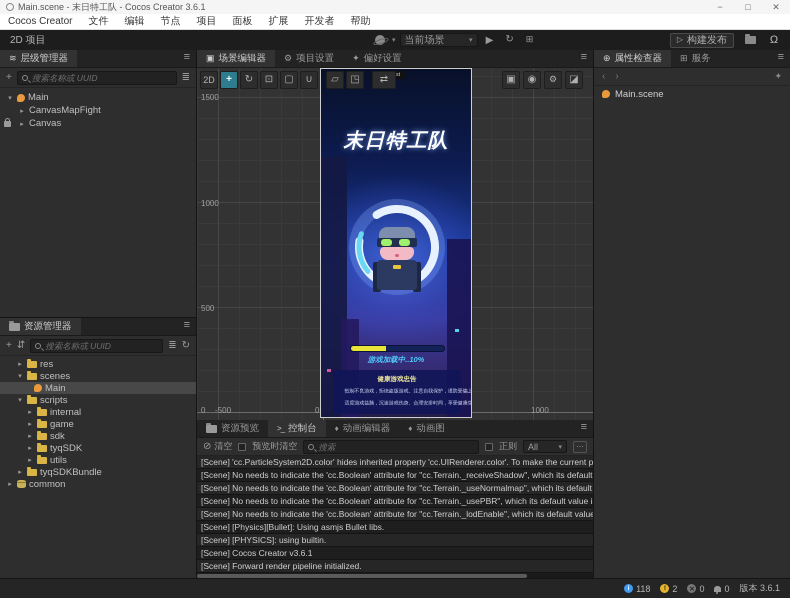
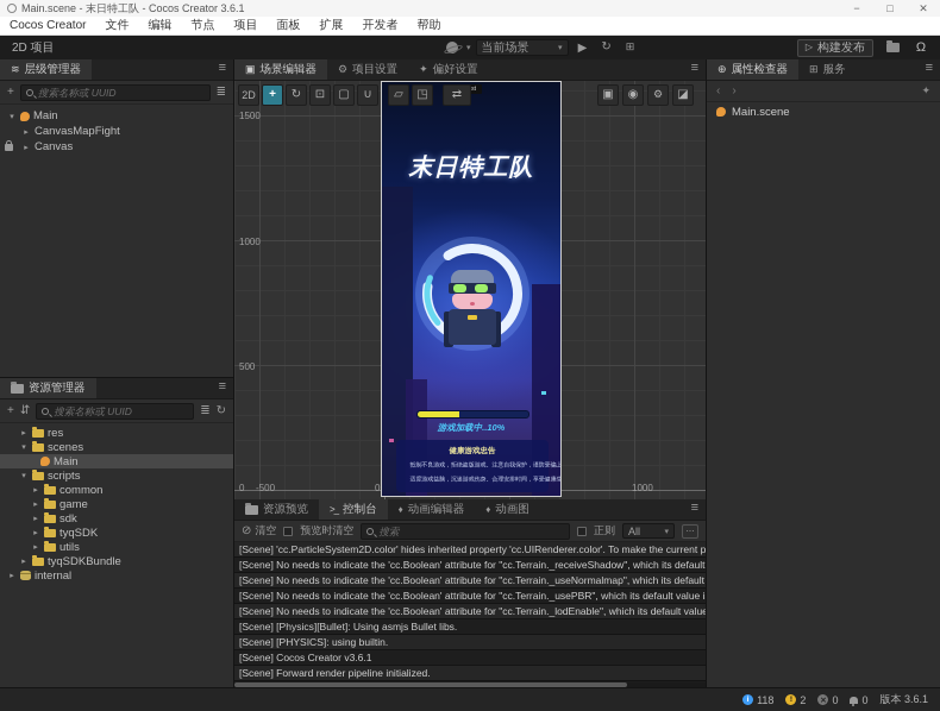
  Main.scene - 末日特工队 - Cocos Creator 3.6.1
  −
  □
  ✕
  Cocos Creator
  文件
  编辑
  节点
  项目
  面板
  扩展
  开发者
  帮助
  2D 项目
  当前场景
  ▶
  构建发布
  层级管理器
  +
  搜索名称或 UUID
  ≣
  Main
  CanvasMapFight
  Canvas
  资源管理器
  +
  ⇵
  搜索名称或 UUID
  ≣
  res
  scenes
  Main
  scripts
- internal
+ common
  game
  sdk
  tyqSDK
  utils
  tyqSDKBundle
- common
+ internal
  场景编辑器
  项目设置
  偏好设置
  1500
  1000
  500
  0
  -500
  0
  1000
  2D
  末日特工队
  游戏加载中..10%
  资源预览
  控制台
  动画编辑器
  动画图
  清空
  预览时清空
  搜索
  正则
  All
  [Scene] 'cc.ParticleSystem2D.color' hides inherited property 'cc.UIRenderer.color'. To make the current p
  [Scene] No needs to indicate the 'cc.Boolean' attribute for "cc.Terrain._receiveShadow", which its default
  [Scene] No needs to indicate the 'cc.Boolean' attribute for "cc.Terrain._useNormalmap", which its default
  [Scene] No needs to indicate the 'cc.Boolean' attribute for "cc.Terrain._usePBR", which its default value i
  [Scene] No needs to indicate the 'cc.Boolean' attribute for "cc.Terrain._lodEnable", which its default value
  [Scene] [Physics][Bullet]: Using asmjs Bullet libs.
  [Scene] [PHYSICS]: using builtin.
  [Scene] Cocos Creator v3.6.1
  [Scene] Forward render pipeline initialized.
  属性检查器
  服务
  ‹
  ›
  ✦
  Main.scene
  118
  2
  0
  0
  版本 3.6.1
